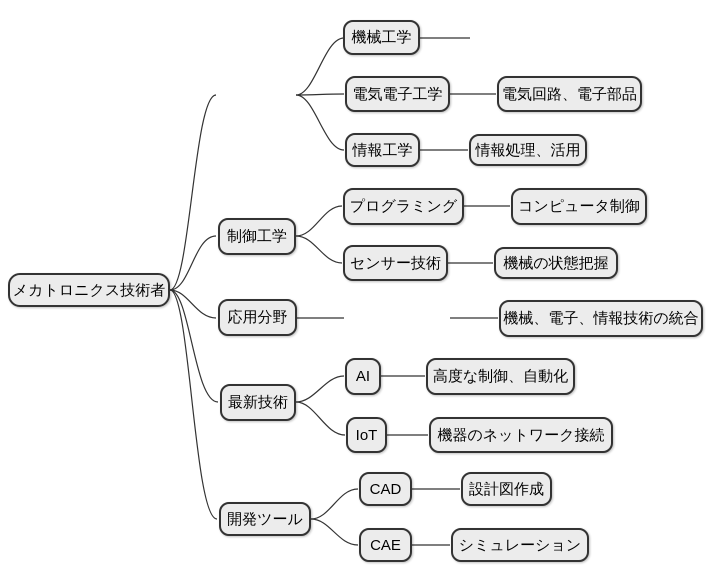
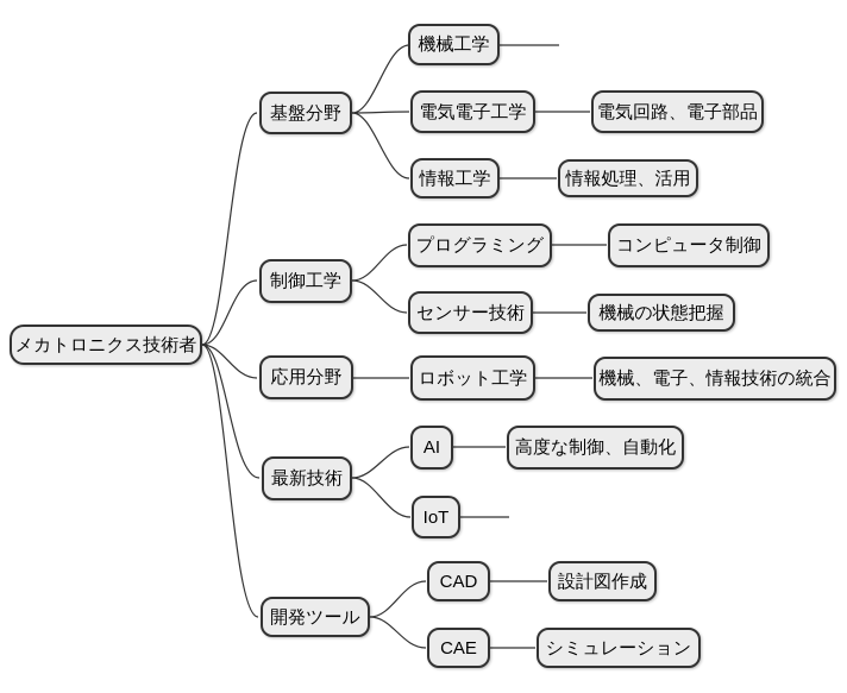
  メカトロニクス技術者
+ 基盤分野
  制御工学
  応用分野
  最新技術
  開発ツール
  機械工学
  電気電子工学
  情報工学
  プログラミング
  センサー技術
+ ロボット工学
  AI
  IoT
  CAD
  CAE
  電気回路、電子部品
  情報処理、活用
  コンピュータ制御
  機械の状態把握
  機械、電子、情報技術の統合
  高度な制御、自動化
- 機器のネットワーク接続
  設計図作成
  シミュレーション
